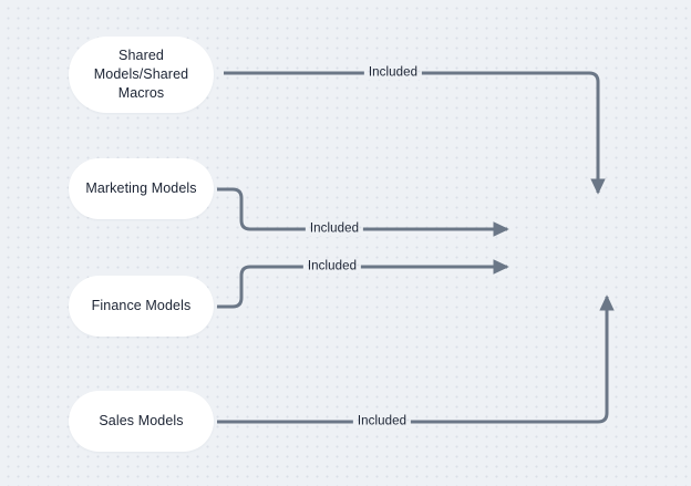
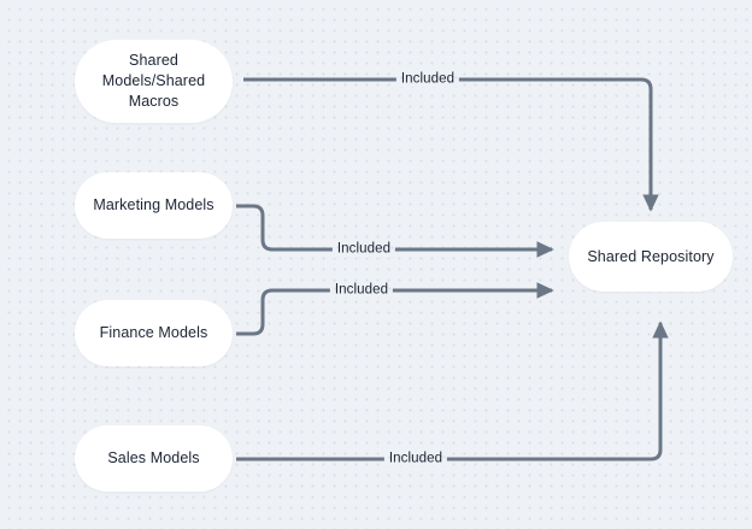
  Included
  Included
  Included
  Included
  Shared
  Models/Shared
  Macros
  Marketing Models
  Finance Models
  Sales Models
+ Shared Repository
